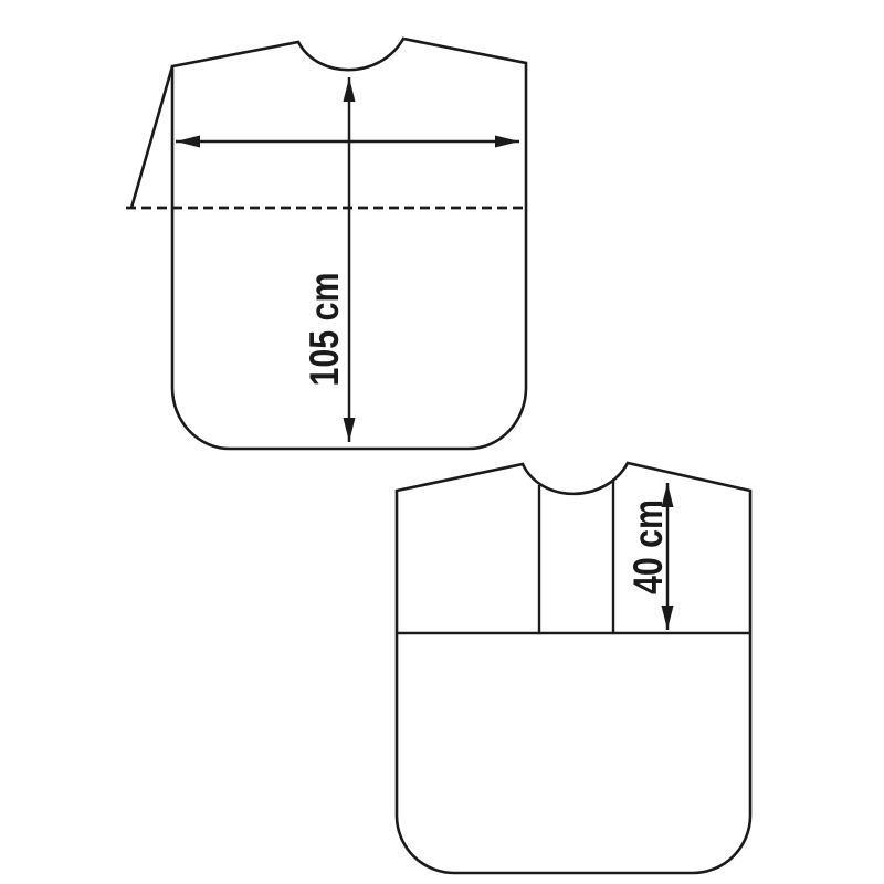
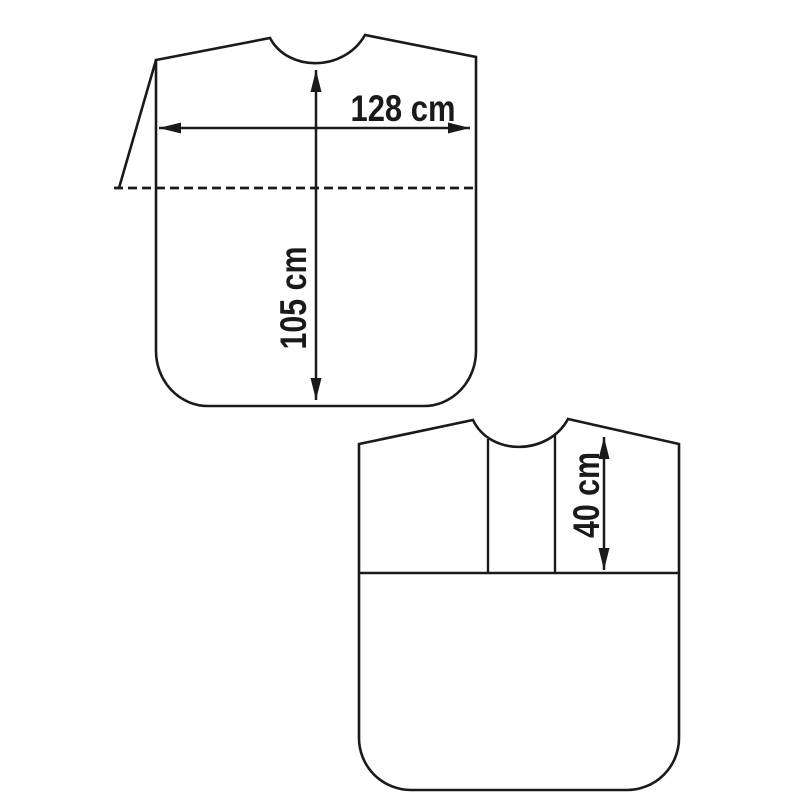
+ 128 cm
